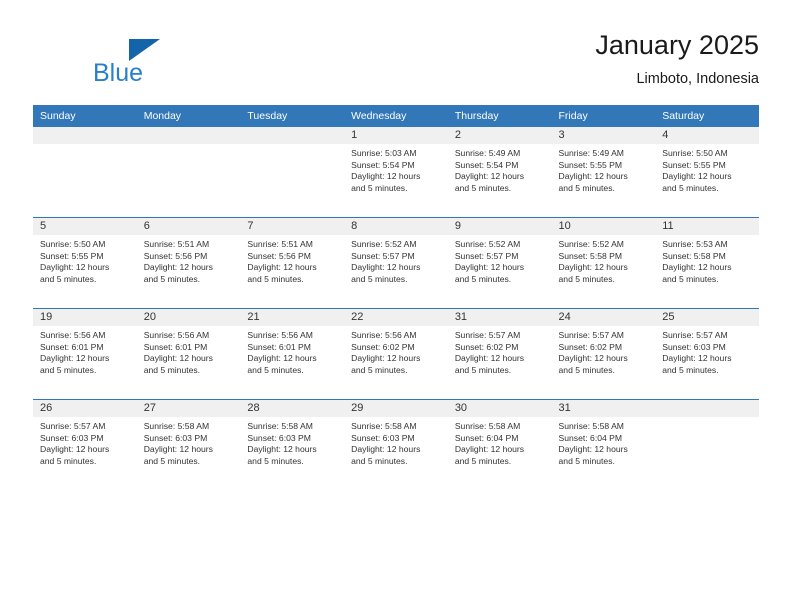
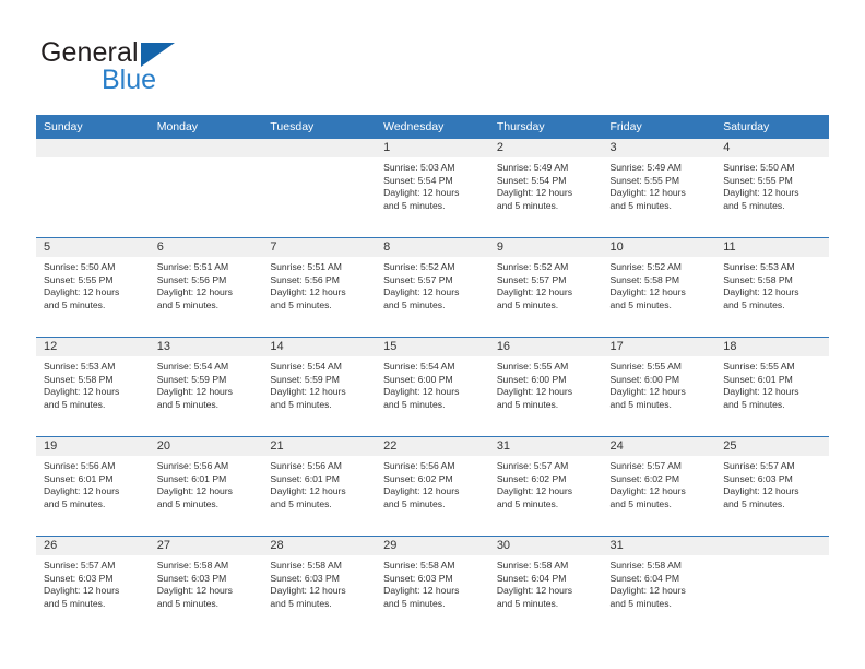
+ General
  Blue
- January 2025
- Limboto, Indonesia
  Sunday	Monday	Tuesday	Wednesday	Thursday	Friday	Saturday
  			1Sunrise: 5:03 AMSunset: 5:54 PMDaylight: 12 hoursand 5 minutes.	2Sunrise: 5:49 AMSunset: 5:54 PMDaylight: 12 hoursand 5 minutes.	3Sunrise: 5:49 AMSunset: 5:55 PMDaylight: 12 hoursand 5 minutes.	4Sunrise: 5:50 AMSunset: 5:55 PMDaylight: 12 hoursand 5 minutes.
  5Sunrise: 5:50 AMSunset: 5:55 PMDaylight: 12 hoursand 5 minutes.	6Sunrise: 5:51 AMSunset: 5:56 PMDaylight: 12 hoursand 5 minutes.	7Sunrise: 5:51 AMSunset: 5:56 PMDaylight: 12 hoursand 5 minutes.	8Sunrise: 5:52 AMSunset: 5:57 PMDaylight: 12 hoursand 5 minutes.	9Sunrise: 5:52 AMSunset: 5:57 PMDaylight: 12 hoursand 5 minutes.	10Sunrise: 5:52 AMSunset: 5:58 PMDaylight: 12 hoursand 5 minutes.	11Sunrise: 5:53 AMSunset: 5:58 PMDaylight: 12 hoursand 5 minutes.
+ 12Sunrise: 5:53 AMSunset: 5:58 PMDaylight: 12 hoursand 5 minutes.	13Sunrise: 5:54 AMSunset: 5:59 PMDaylight: 12 hoursand 5 minutes.	14Sunrise: 5:54 AMSunset: 5:59 PMDaylight: 12 hoursand 5 minutes.	15Sunrise: 5:54 AMSunset: 6:00 PMDaylight: 12 hoursand 5 minutes.	16Sunrise: 5:55 AMSunset: 6:00 PMDaylight: 12 hoursand 5 minutes.	17Sunrise: 5:55 AMSunset: 6:00 PMDaylight: 12 hoursand 5 minutes.	18Sunrise: 5:55 AMSunset: 6:01 PMDaylight: 12 hoursand 5 minutes.
  19Sunrise: 5:56 AMSunset: 6:01 PMDaylight: 12 hoursand 5 minutes.	20Sunrise: 5:56 AMSunset: 6:01 PMDaylight: 12 hoursand 5 minutes.	21Sunrise: 5:56 AMSunset: 6:01 PMDaylight: 12 hoursand 5 minutes.	22Sunrise: 5:56 AMSunset: 6:02 PMDaylight: 12 hoursand 5 minutes.	31Sunrise: 5:57 AMSunset: 6:02 PMDaylight: 12 hoursand 5 minutes.	24Sunrise: 5:57 AMSunset: 6:02 PMDaylight: 12 hoursand 5 minutes.	25Sunrise: 5:57 AMSunset: 6:03 PMDaylight: 12 hoursand 5 minutes.
  26Sunrise: 5:57 AMSunset: 6:03 PMDaylight: 12 hoursand 5 minutes.	27Sunrise: 5:58 AMSunset: 6:03 PMDaylight: 12 hoursand 5 minutes.	28Sunrise: 5:58 AMSunset: 6:03 PMDaylight: 12 hoursand 5 minutes.	29Sunrise: 5:58 AMSunset: 6:03 PMDaylight: 12 hoursand 5 minutes.	30Sunrise: 5:58 AMSunset: 6:04 PMDaylight: 12 hoursand 5 minutes.	31Sunrise: 5:58 AMSunset: 6:04 PMDaylight: 12 hoursand 5 minutes.
